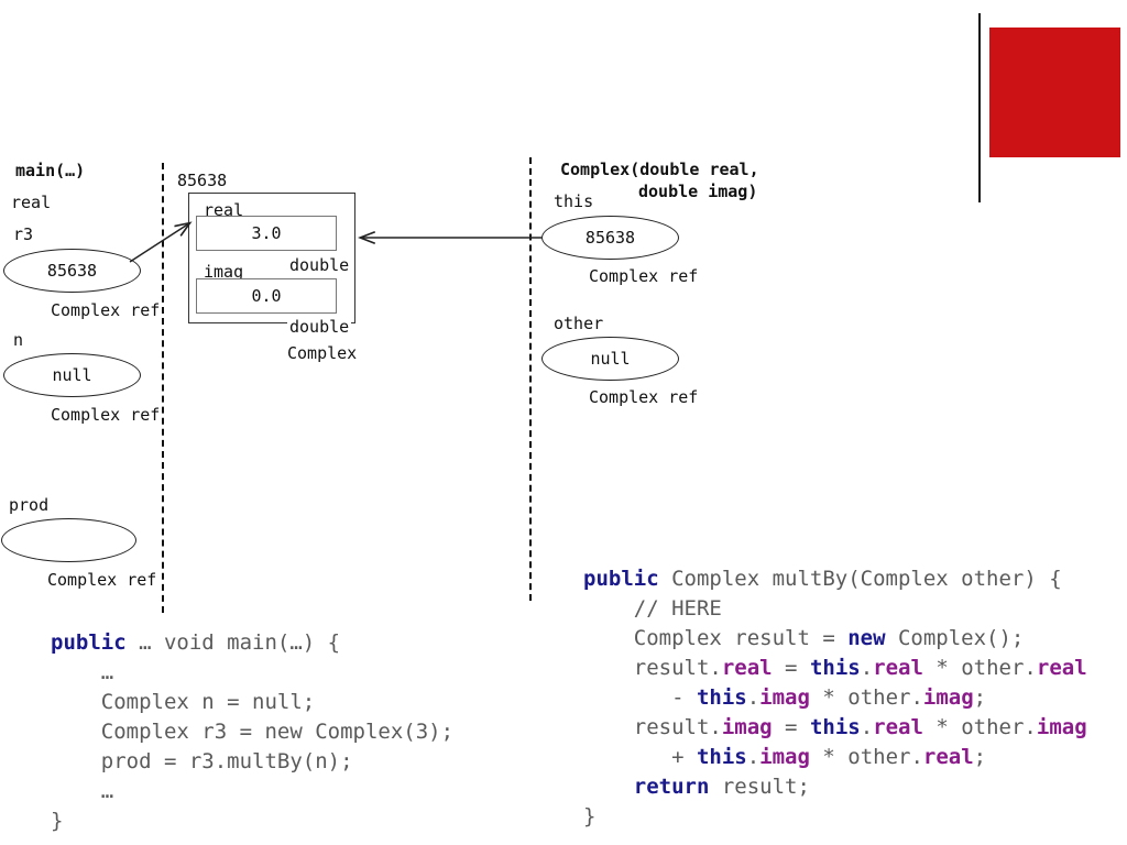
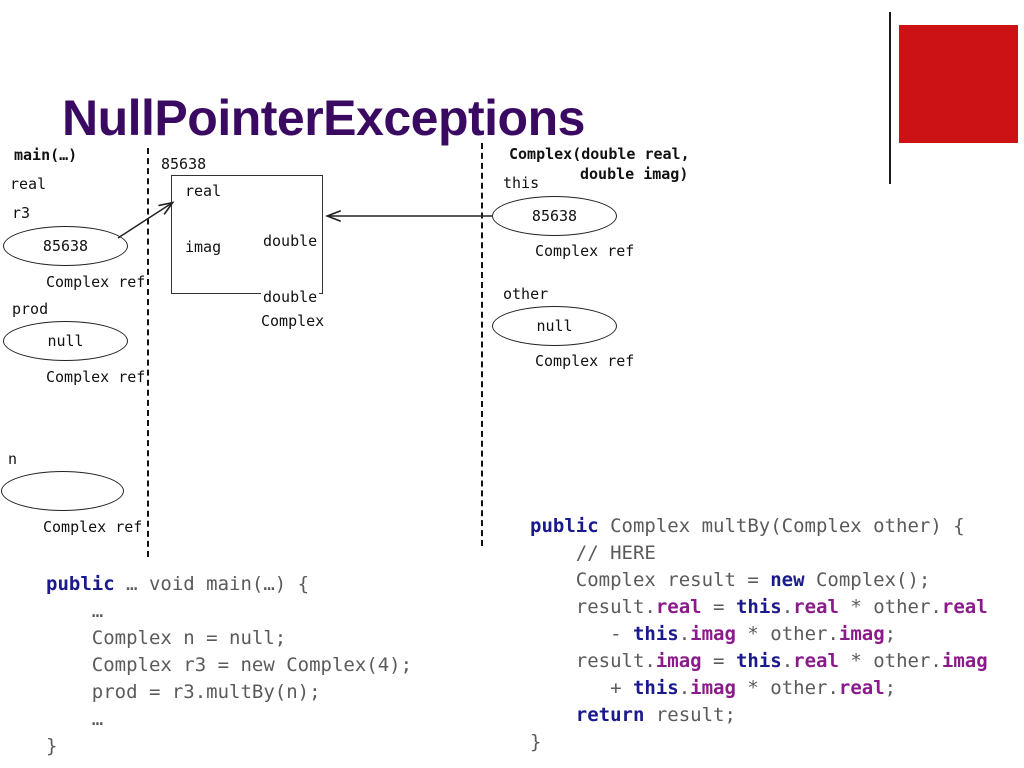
+ NullPointerExceptions
  main(…)
  real
  r3
  85638
  Complex ref
- n
+ prod
  null
  Complex ref
- prod
+ n
  Complex ref
  85638
  real
- 3.0
  double
  imag
- 0.0
  double
  Complex
  Complex(double real,
  double imag)
  this
  85638
  Complex ref
  other
  null
  Complex ref
- public … void main(…) { … Complex n = null; Complex r3 = new Complex(3); prod = r3.multBy(n); … }
+ public … void main(…) { … Complex n = null; Complex r3 = new Complex(4); prod = r3.multBy(n); … }
  public Complex multBy(Complex other) { // HERE Complex result = new Complex(); result.real = this.real * other.real - this.imag * other.imag; result.imag = this.real * other.imag + this.imag * other.real; return result; }
